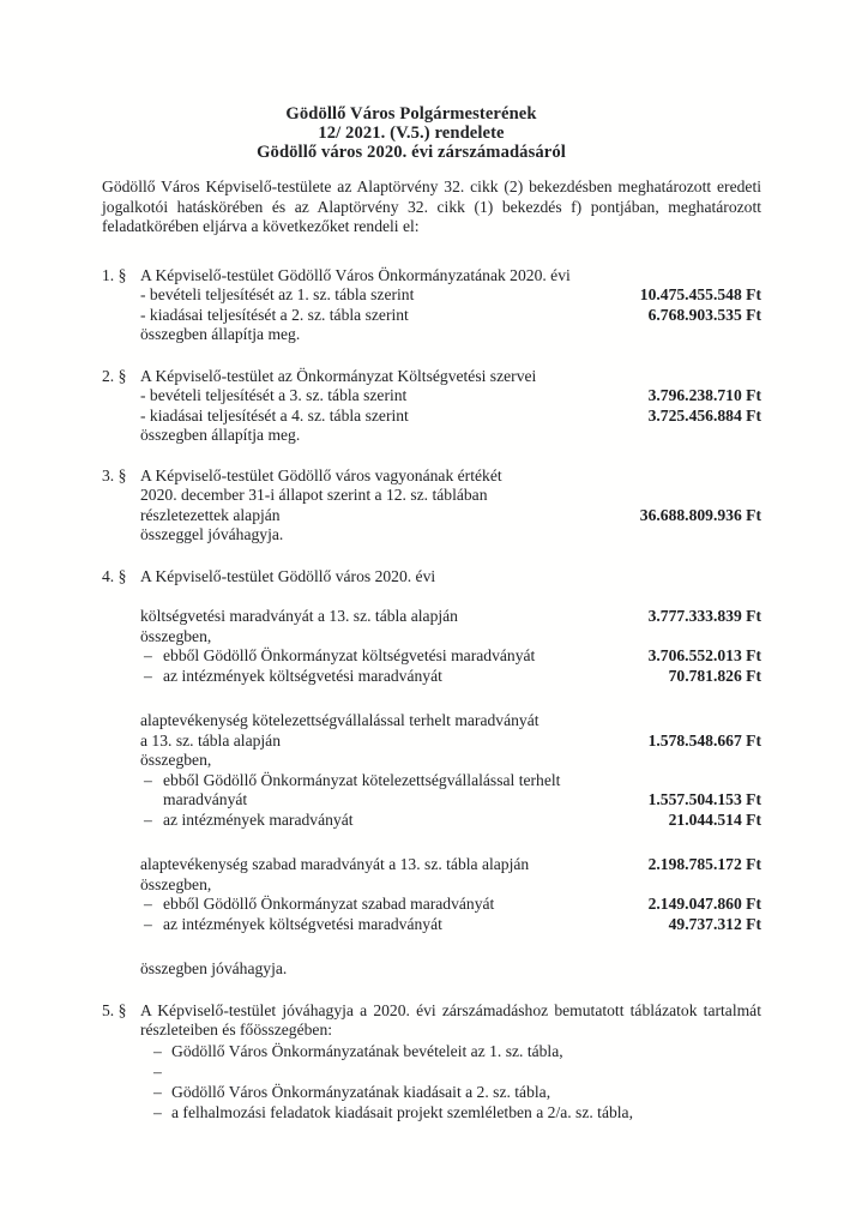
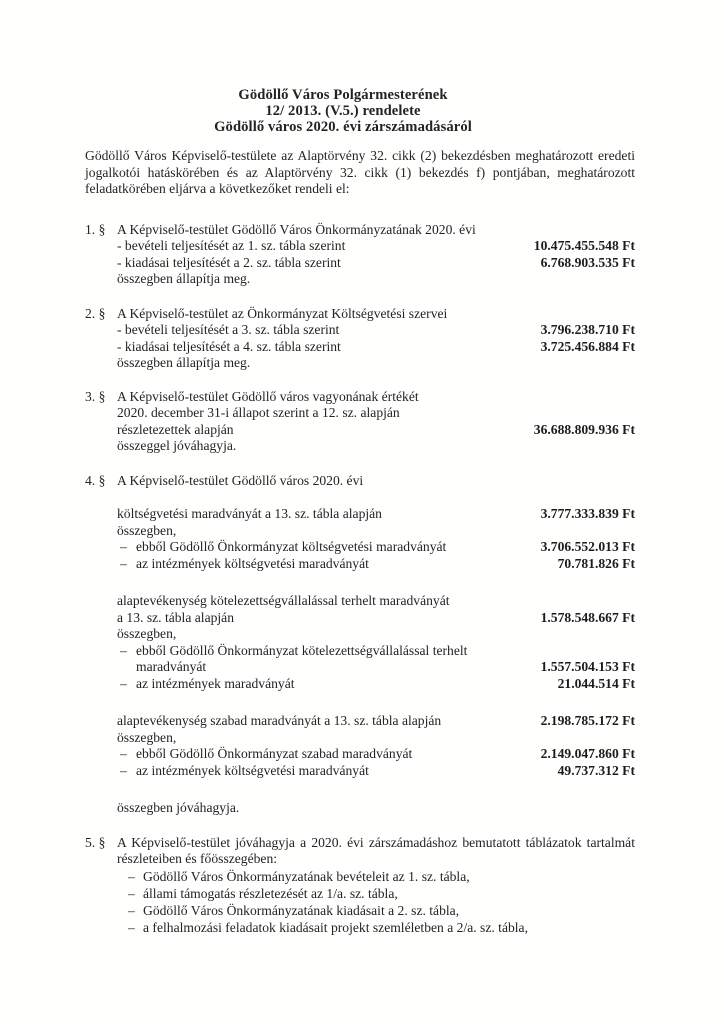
  Gödöllő Város Polgármesterének
- 12/ 2021. (V.5.) rendelete
+ 12/ 2013. (V.5.) rendelete
  Gödöllő város 2020. évi zárszámadásáról
  Gödöllő Város Képviselő-testülete az Alaptörvény 32. cikk (2) bekezdésben meghatározott eredeti jogalkotói hatáskörében és az Alaptörvény 32. cikk (1) bekezdés f) pontjában, meghatározott feladatkörében eljárva a következőket rendeli el:
  1. §
  A Képviselő-testület Gödöllő Város Önkormányzatának 2020. évi
  - bevételi teljesítését az 1. sz. tábla szerint
  10.475.455.548 Ft
  - kiadásai teljesítését a 2. sz. tábla szerint
  6.768.903.535 Ft
  összegben állapítja meg.
  2. §
  A Képviselő-testület az Önkormányzat Költségvetési szervei
  - bevételi teljesítését a 3. sz. tábla szerint
  3.796.238.710 Ft
  - kiadásai teljesítését a 4. sz. tábla szerint
  3.725.456.884 Ft
  összegben állapítja meg.
  3. §
  A Képviselő-testület Gödöllő város vagyonának értékét
- 2020. december 31-i állapot szerint a 12. sz. táblában
+ 2020. december 31-i állapot szerint a 12. sz. alapján
  részletezettek alapján
  36.688.809.936 Ft
  összeggel jóváhagyja.
  4. §
  A Képviselő-testület Gödöllő város 2020. évi
  költségvetési maradványát a 13. sz. tábla alapján
  3.777.333.839 Ft
  összegben,
  –
  ebből Gödöllő Önkormányzat költségvetési maradványát
  3.706.552.013 Ft
  –
  az intézmények költségvetési maradványát
  70.781.826 Ft
  alaptevékenység kötelezettségvállalással terhelt maradványát
  a 13. sz. tábla alapján
  1.578.548.667 Ft
  összegben,
  –
  ebből Gödöllő Önkormányzat kötelezettségvállalással terhelt
  maradványát
  1.557.504.153 Ft
  –
  az intézmények maradványát
  21.044.514 Ft
  alaptevékenység szabad maradványát a 13. sz. tábla alapján
  2.198.785.172 Ft
  összegben,
  –
  ebből Gödöllő Önkormányzat szabad maradványát
  2.149.047.860 Ft
  –
  az intézmények költségvetési maradványát
  49.737.312 Ft
  összegben jóváhagyja.
  5. §
  A Képviselő-testület jóváhagyja a 2020. évi zárszámadáshoz bemutatott táblázatok tartalmát részleteiben és főösszegében:
  –
  Gödöllő Város Önkormányzatának bevételeit az 1. sz. tábla,
  –
+ állami támogatás részletezését az 1/a. sz. tábla,
  –
  Gödöllő Város Önkormányzatának kiadásait a 2. sz. tábla,
  –
  a felhalmozási feladatok kiadásait projekt szemléletben a 2/a. sz. tábla,
